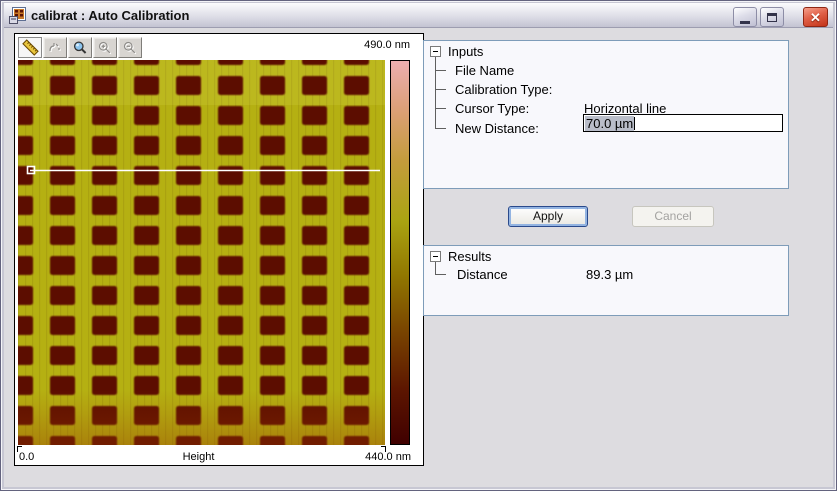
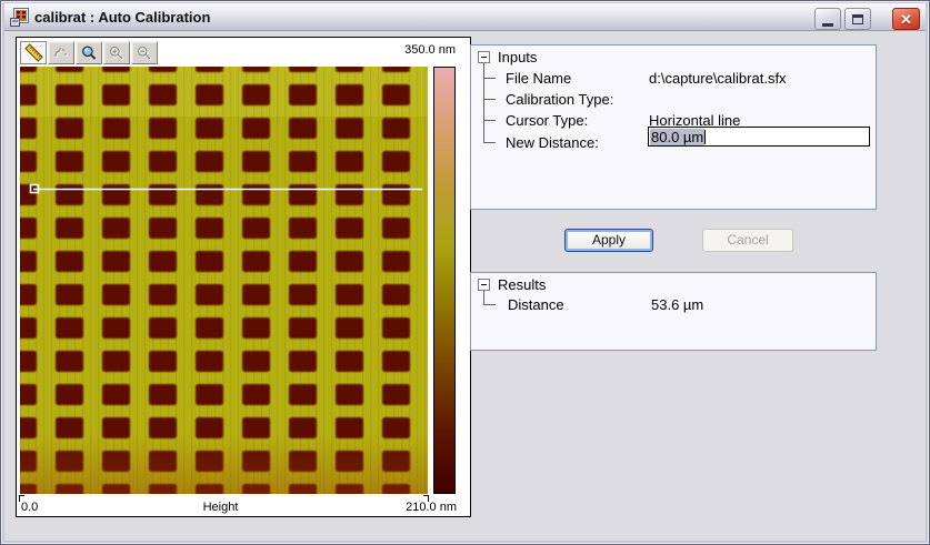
  calibrat : Auto Calibration
  ✕
- 490.0 nm
+ 350.0 nm
  0.0
  Height
- 440.0 nm
+ 210.0 nm
  Inputs
  File Name
+ d:\capture\calibrat.sfx
  Calibration Type:
  Cursor Type:
  Horizontal line
  New Distance:
- 70.0 µm
+ 80.0 µm
  Apply
  Cancel
  Results
  Distance
- 89.3 µm
+ 53.6 µm
